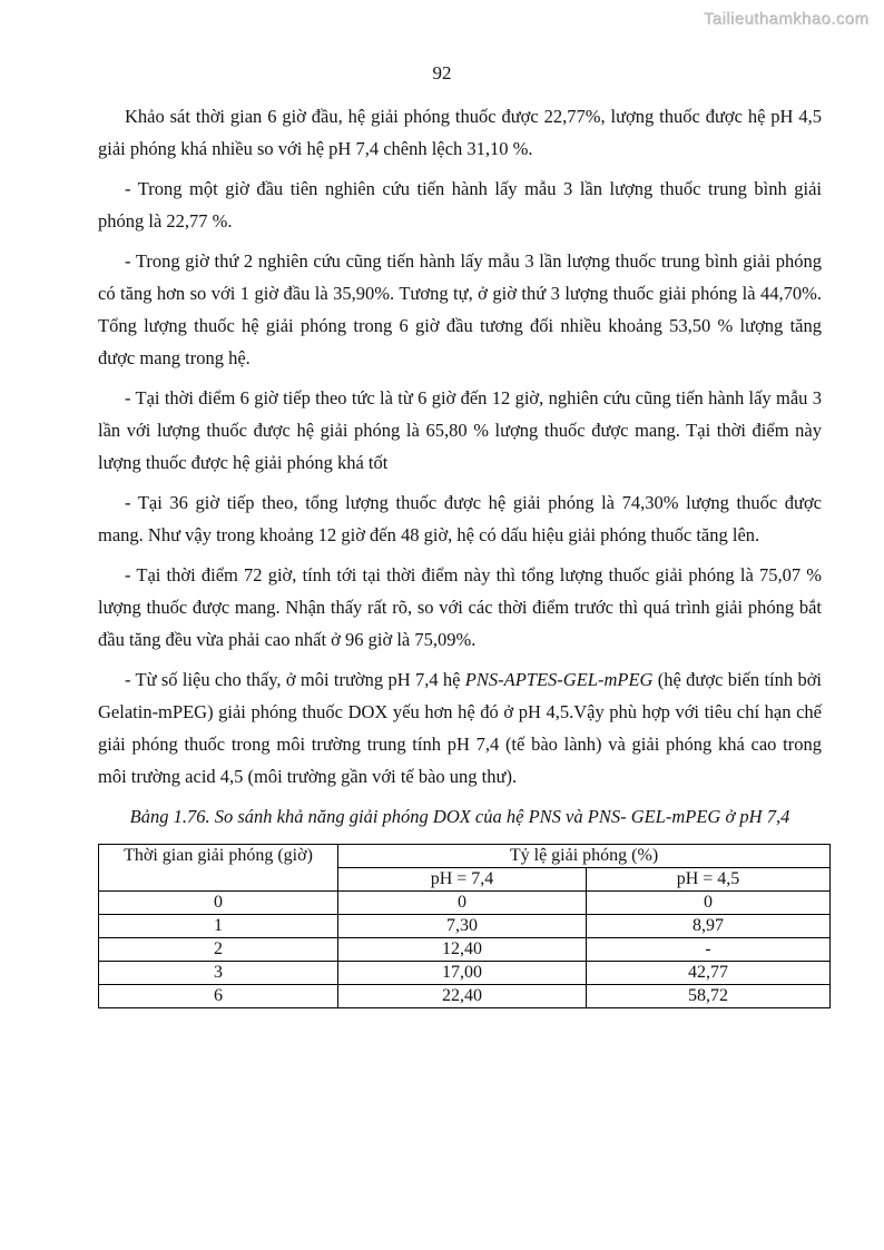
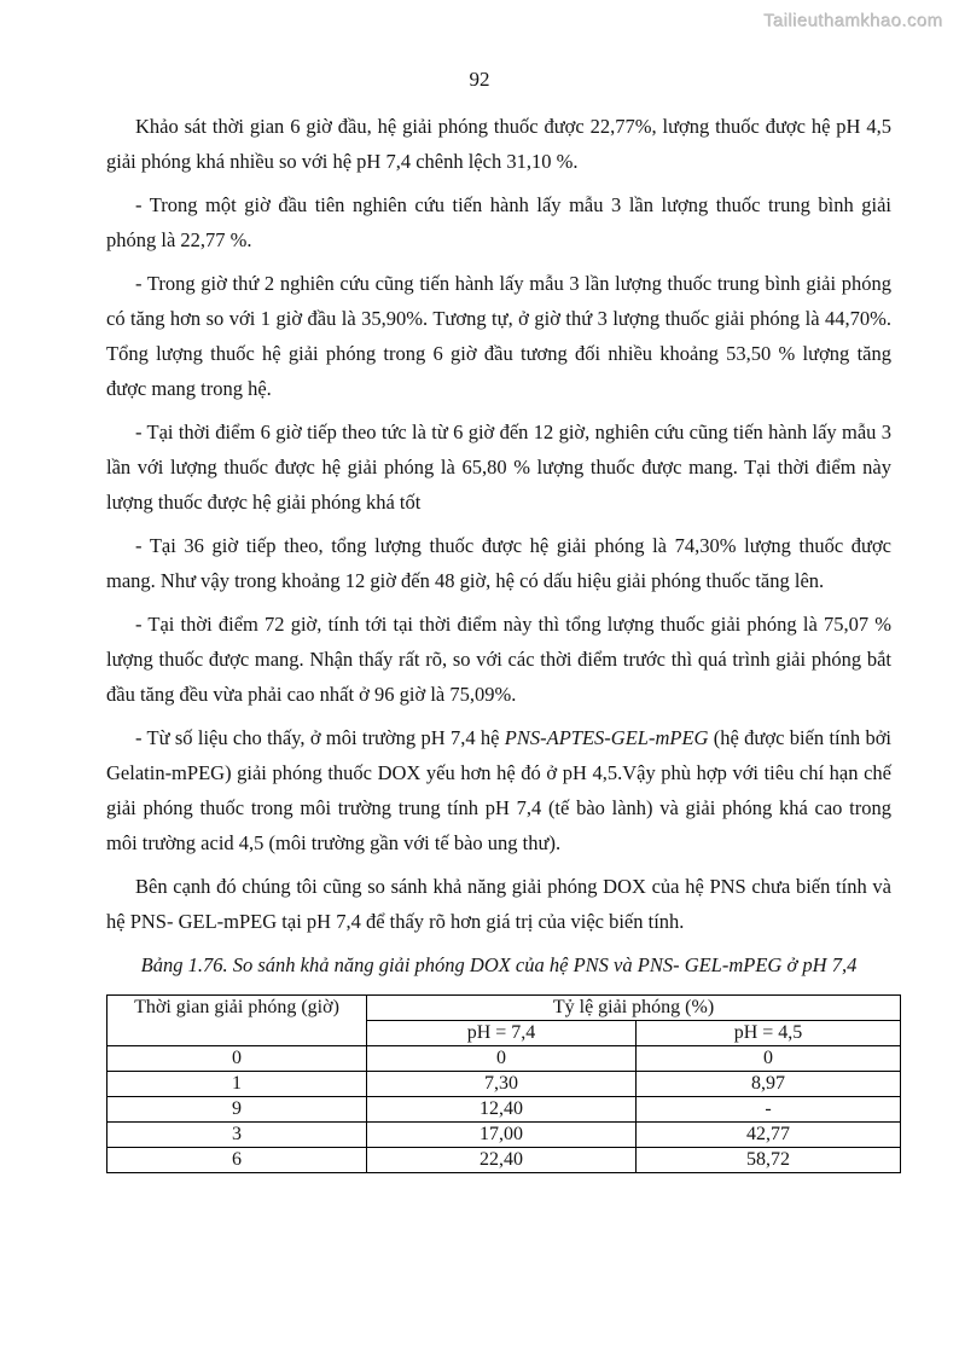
  Tailieuthamkhao.com
  92
  Khảo sát thời gian 6 giờ đầu, hệ giải phóng thuốc được 22,77%, lượng thuốc được hệ pH 4,5 giải phóng khá nhiều so với hệ pH 7,4 chênh lệch 31,10 %.
  - Trong một giờ đầu tiên nghiên cứu tiến hành lấy mẫu 3 lần lượng thuốc trung bình giải phóng là 22,77 %.
  - Trong giờ thứ 2 nghiên cứu cũng tiến hành lấy mẫu 3 lần lượng thuốc trung bình giải phóng có tăng hơn so với 1 giờ đầu là 35,90%. Tương tự, ở giờ thứ 3 lượng thuốc giải phóng là 44,70%. Tổng lượng thuốc hệ giải phóng trong 6 giờ đầu tương đối nhiều khoảng 53,50 % lượng tăng được mang trong hệ.
  - Tại thời điểm 6 giờ tiếp theo tức là từ 6 giờ đến 12 giờ, nghiên cứu cũng tiến hành lấy mẫu 3 lần với lượng thuốc được hệ giải phóng là 65,80 % lượng thuốc được mang. Tại thời điểm này lượng thuốc được hệ giải phóng khá tốt
  - Tại 36 giờ tiếp theo, tổng lượng thuốc được hệ giải phóng là 74,30% lượng thuốc được mang. Như vậy trong khoảng 12 giờ đến 48 giờ, hệ có dấu hiệu giải phóng thuốc tăng lên.
  - Tại thời điểm 72 giờ, tính tới tại thời điểm này thì tổng lượng thuốc giải phóng là 75,07 % lượng thuốc được mang. Nhận thấy rất rõ, so với các thời điểm trước thì quá trình giải phóng bắt đầu tăng đều vừa phải cao nhất ở 96 giờ là 75,09%.
  - Từ số liệu cho thấy, ở môi trường pH 7,4 hệ PNS-APTES-GEL-mPEG (hệ được biến tính bởi Gelatin-mPEG) giải phóng thuốc DOX yếu hơn hệ đó ở pH 4,5.Vậy phù hợp với tiêu chí hạn chế giải phóng thuốc trong môi trường trung tính pH 7,4 (tế bào lành) và giải phóng khá cao trong môi trường acid 4,5 (môi trường gần với tế bào ung thư).
+ Bên cạnh đó chúng tôi cũng so sánh khả năng giải phóng DOX của hệ PNS chưa biến tính và hệ PNS- GEL-mPEG tại pH 7,4 để thấy rõ hơn giá trị của việc biến tính.
  Bảng 1.76. So sánh khả năng giải phóng DOX của hệ PNS và PNS- GEL-mPEG ở pH 7,4
  Thời gian giải phóng (giờ)	Tỷ lệ giải phóng (%)
  pH = 7,4	pH = 4,5
  0	0	0
  1	7,30	8,97
- 2	12,40	-
+ 9	12,40	-
  3	17,00	42,77
  6	22,40	58,72
